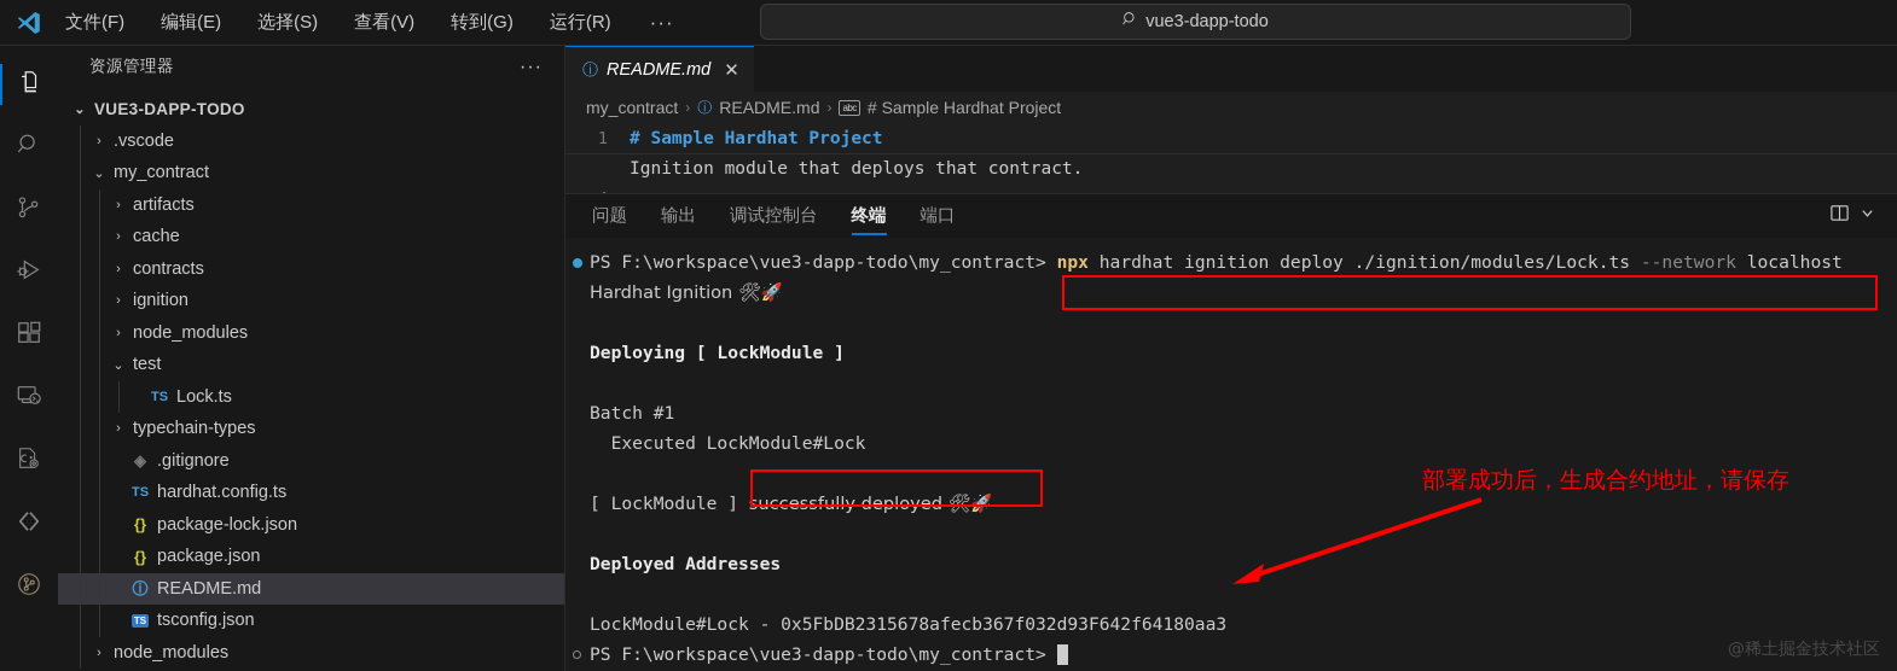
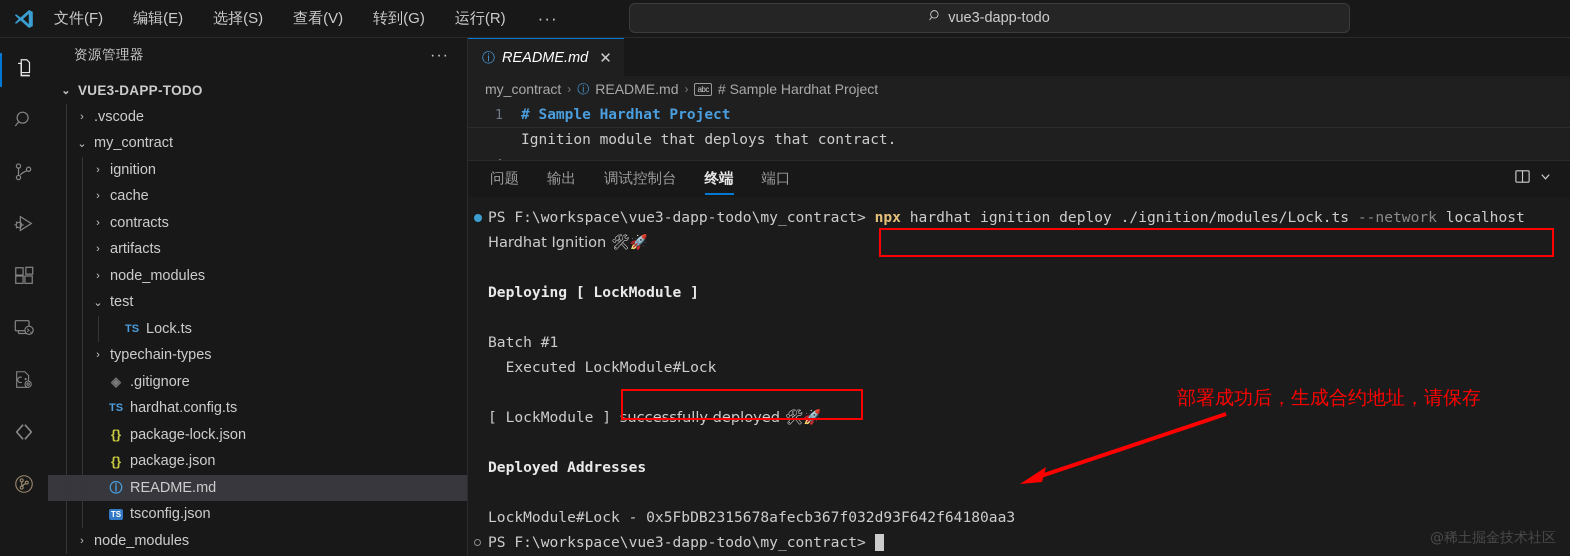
  文件(F)
  编辑(E)
  选择(S)
  查看(V)
  转到(G)
  运行(R)
  ···
  vue3-dapp-todo
  资源管理器
  ···
  ⌄
  VUE3-DAPP-TODO
  ›
  .vscode
  ⌄
  my_contract
  ›
- artifacts
+ ignition
  ›
  cache
  ›
  contracts
  ›
- ignition
+ artifacts
  ›
  node_modules
  ⌄
  test
  TS
  Lock.ts
  ›
  typechain-types
  ◈
  .gitignore
  TS
  hardhat.config.ts
  {}
  package-lock.json
  {}
  package.json
  ⓘ
  README.md
  TS
  tsconfig.json
  ›
  node_modules
  ⓘ
  README.md
  ✕
  my_contract
  ›
  ⓘ
  README.md
  ›
  abc
  # Sample Hardhat Project
  1
  # Sample Hardhat Project
  Ignition module that deploys that contract.
  问题
  输出
  调试控制台
  终端
  端口
  PS F:\workspace\vue3-dapp-todo\my_contract>
  npx
  hardhat ignition deploy ./ignition/modules/Lock.ts
  --network
  localhost
  Hardhat Ignition 🛠🚀
  Deploying [ LockModule ]
  Batch #1
  Executed LockModule#Lock
  [ LockModule ]
  successfully deployed 🛠🚀
  Deployed Addresses
  LockModule#Lock - 0x5FbDB2315678afecb367f032d93F642f64180aa3
  PS F:\workspace\vue3-dapp-todo\my_contract>
  部署成功后，生成合约地址，请保存
  @稀土掘金技术社区
